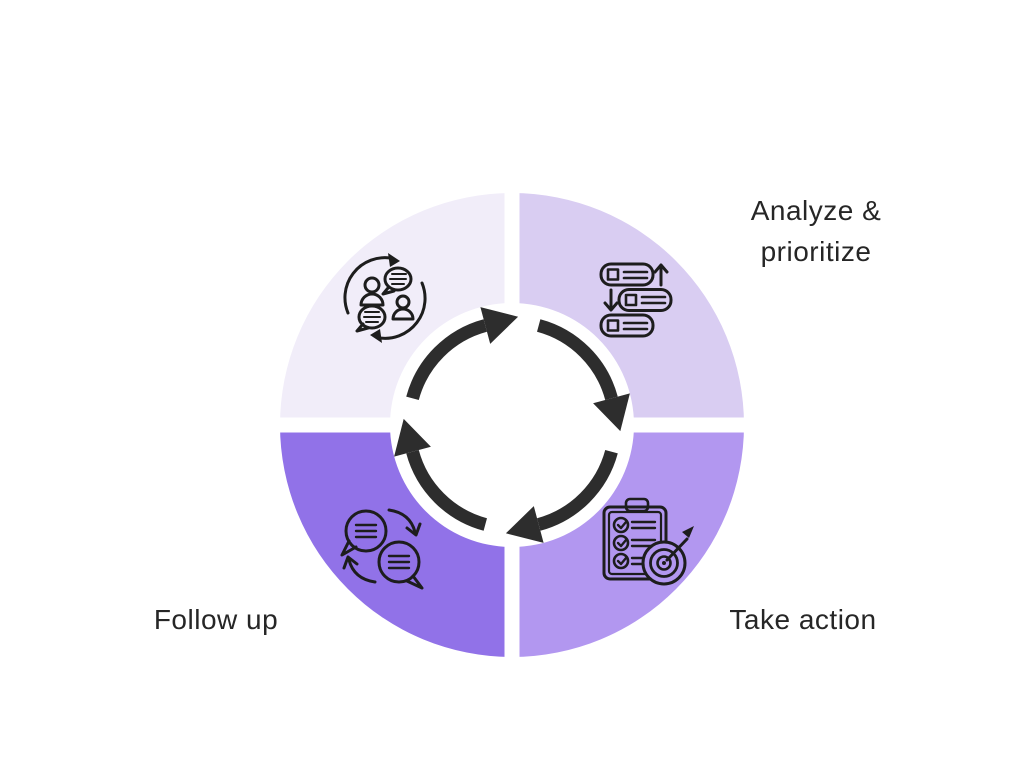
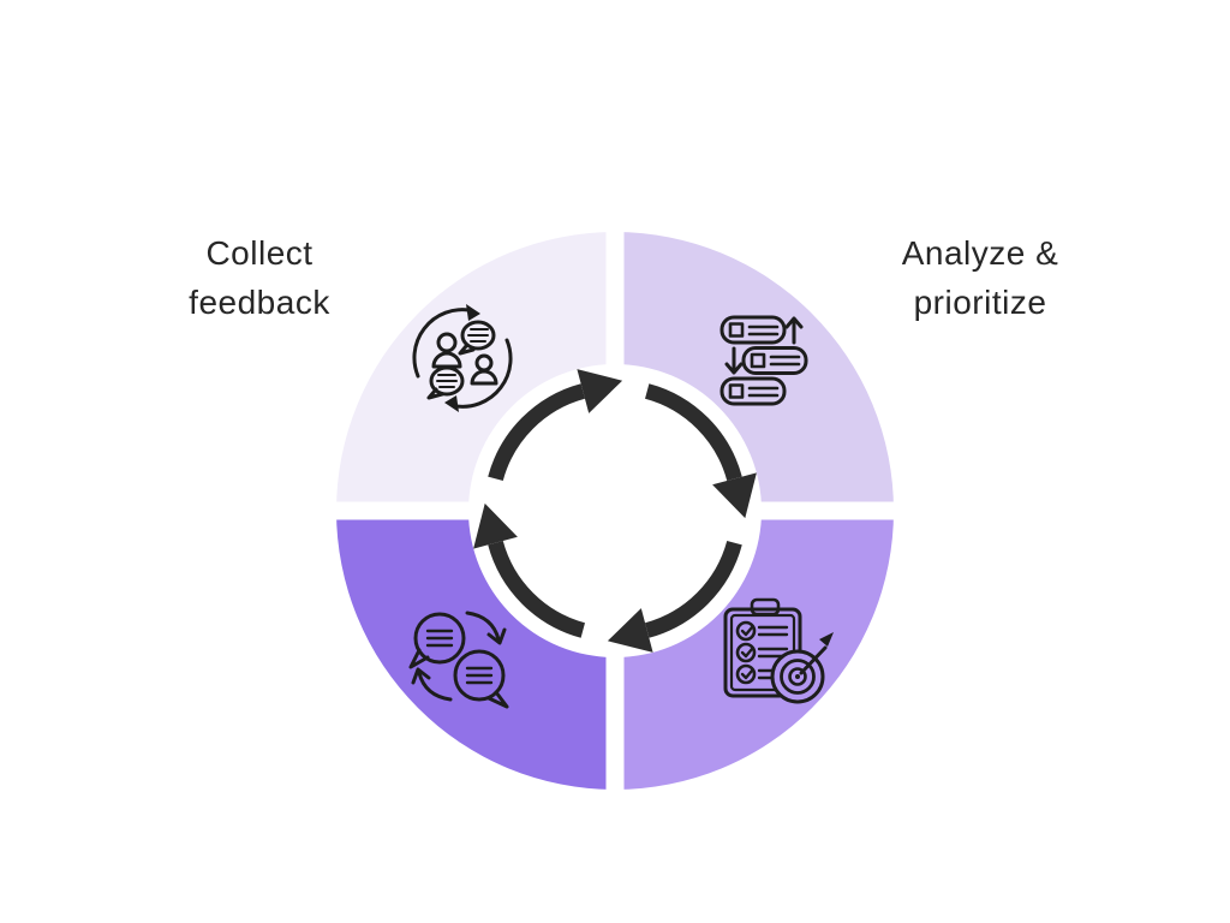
+ Collect feedback
  Analyze & prioritize
- Take action
- Follow up
